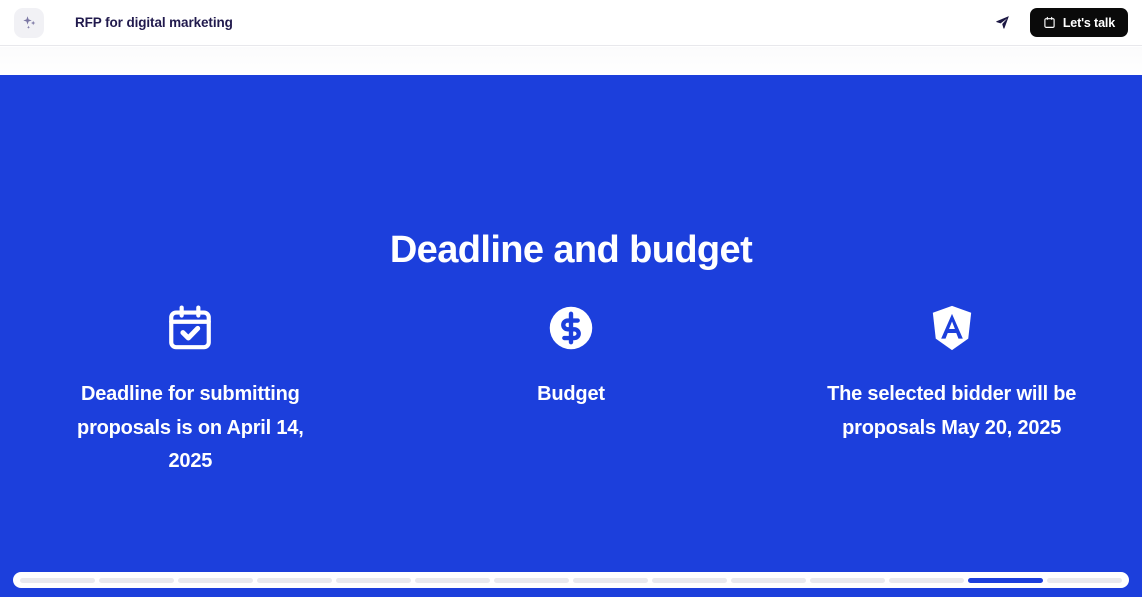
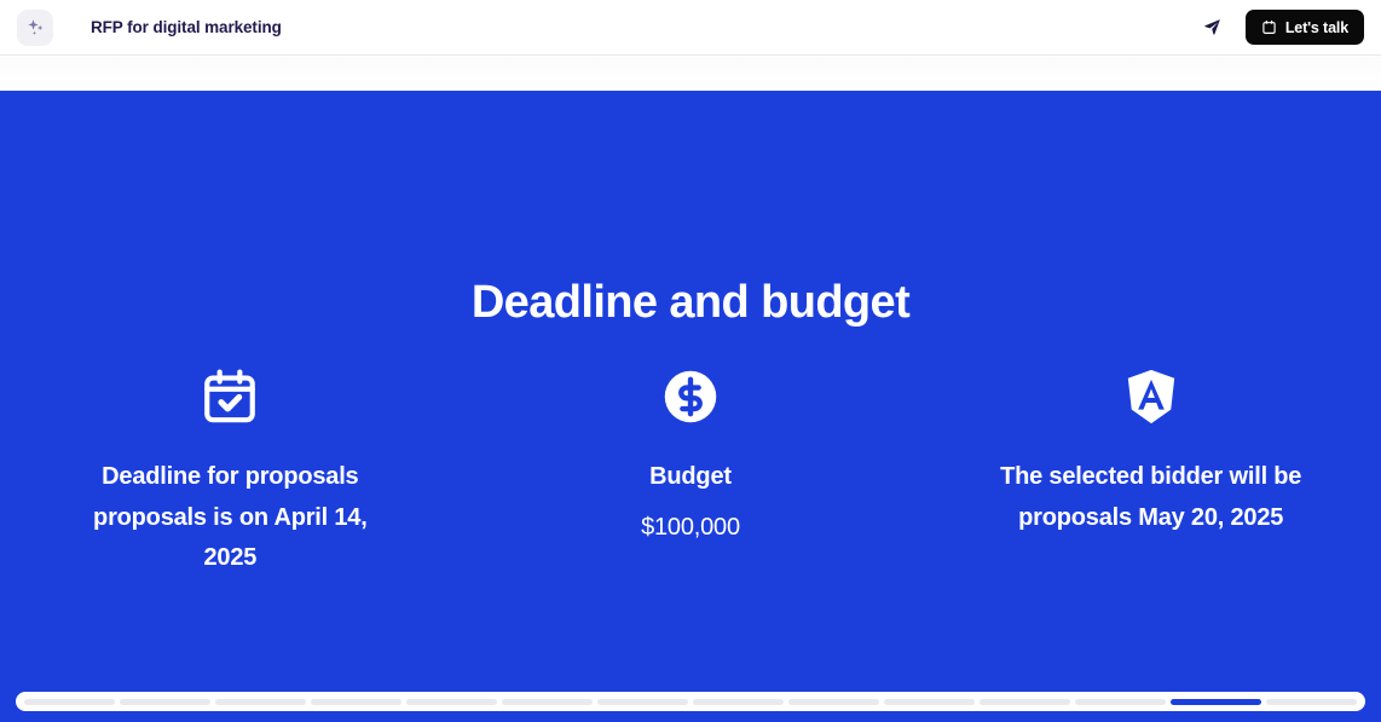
  RFP for digital marketing
  Let's talk
  Deadline and budget
- Deadline for submitting proposals is on April 14, 2025
+ Deadline for proposals proposals is on April 14, 2025
  Budget
+ $100,000
  The selected bidder will be proposals May 20, 2025
